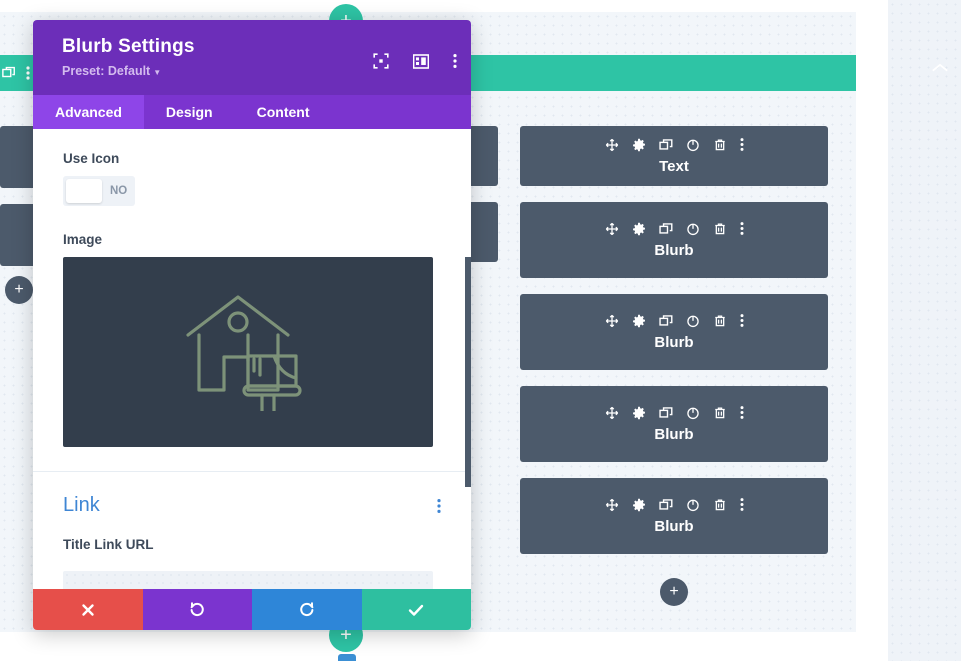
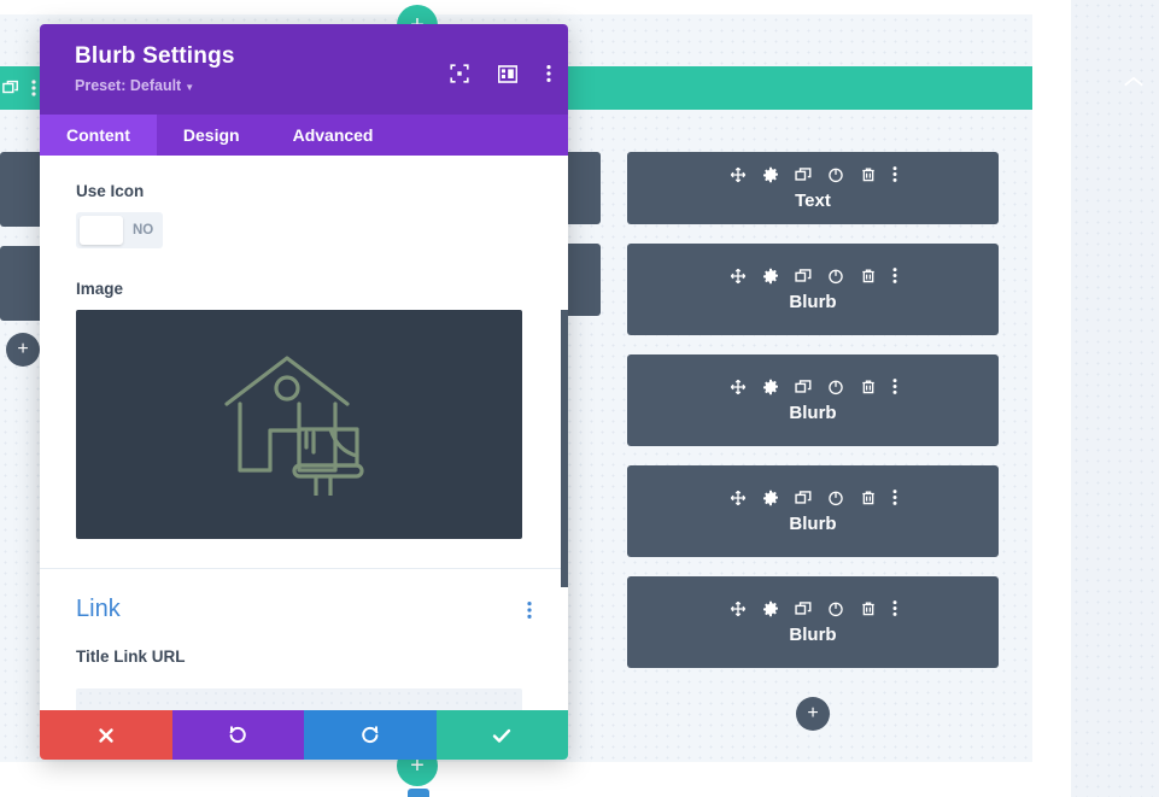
  +
  +
  Text
  Blurb
  Blurb
  Blurb
  Blurb
  +
  Blurb Settings
  Preset: Default ▼
- Advanced
+ Content
  Design
- Content
+ Advanced
  Use Icon
  NO
  Image
  Link
  Title Link URL
